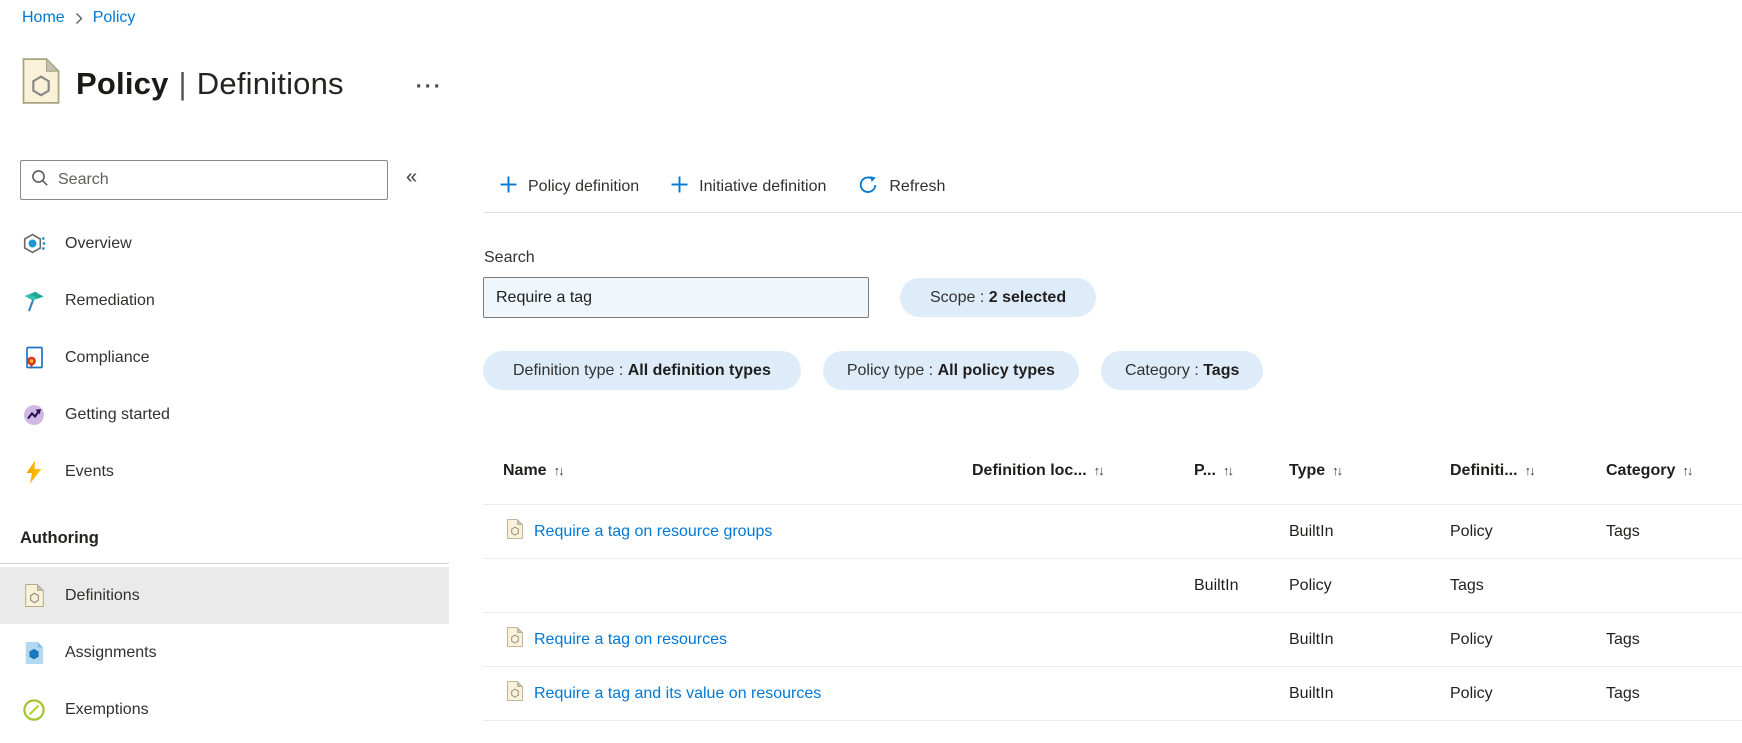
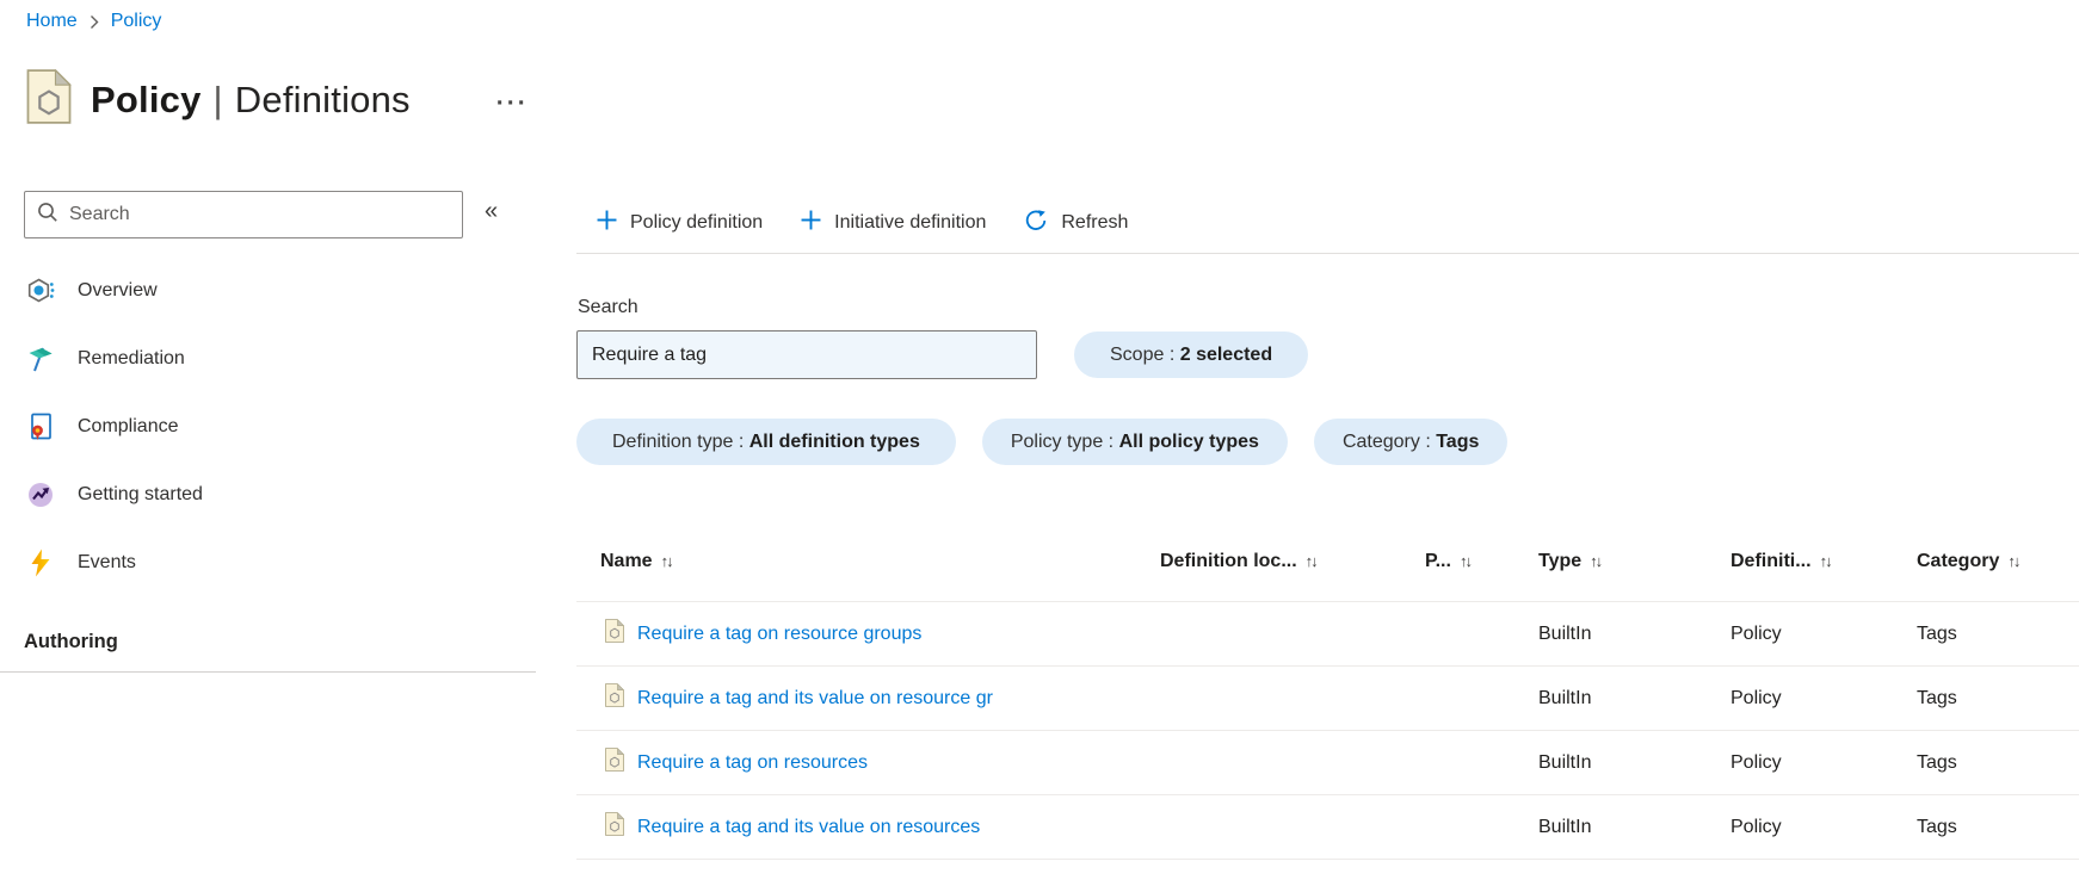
  Home
  Policy
  Policy | Definitions
  ···
  Search
  «
  Overview
  Remediation
  Compliance
  Getting started
  Events
  Authoring
- Definitions
- Assignments
- Exemptions
  Policy definition
  Initiative definition
  Refresh
  Search
  Require a tag
  Scope
  :
  2 selected
  Definition type
  :
  All definition types
  Policy type
  :
  All policy types
  Category
  :
  Tags
  Name
  ↑↓
  Definition loc...
  ↑↓
  P...
  ↑↓
  Type
  ↑↓
  Definiti...
  ↑↓
  Category
  ↑↓
  Require a tag on resource groups
  BuiltIn
  Policy
  Tags
+ Require a tag and its value on resource gr
  BuiltIn
  Policy
  Tags
  Require a tag on resources
  BuiltIn
  Policy
  Tags
  Require a tag and its value on resources
  BuiltIn
  Policy
  Tags
